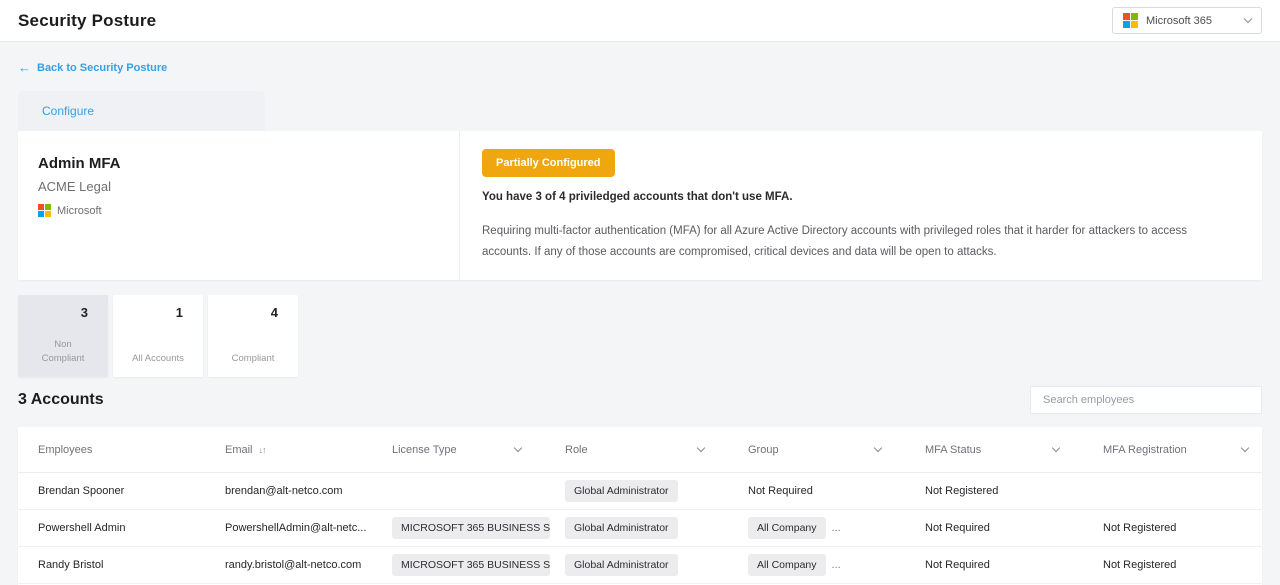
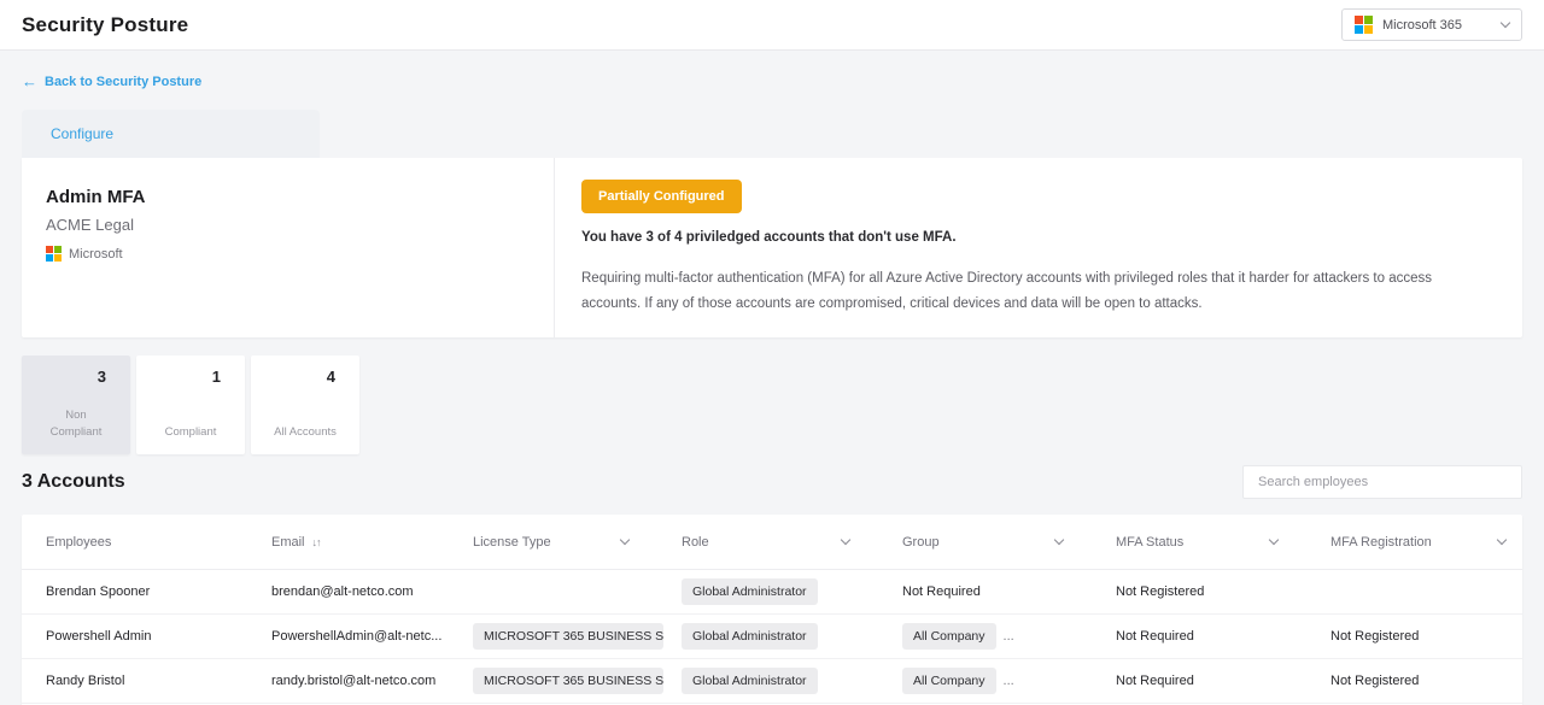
  Security Posture
  Microsoft 365
  ←
  Back to Security Posture
  Configure
  Admin MFA
  ACME Legal
  Microsoft
  Partially Configured
  You have 3 of 4 priviledged accounts that don't use MFA.
  Requiring multi-factor authentication (MFA) for all Azure Active Directory accounts with privileged roles that it harder for attackers to access accounts. If any of those accounts are compromised, critical devices and data will be open to attacks.
  3
  Non Compliant
  1
- All Accounts
+ Compliant
  4
- Compliant
+ All Accounts
  3 Accounts
  Search employees
  Employees
  Email
  ↓↑
  License Type
  Role
  Group
  MFA Status
  MFA Registration
  Brendan Spooner
  brendan@alt-netco.com
  Global Administrator
  Not Required
  Not Registered
  Powershell Admin
  PowershellAdmin@alt-netc...
  MICROSOFT 365 BUSINESS S
  Global Administrator
  All Company
  ...
  Not Required
  Not Registered
  Randy Bristol
  randy.bristol@alt-netco.com
  MICROSOFT 365 BUSINESS S
  Global Administrator
  All Company
  ...
  Not Required
  Not Registered
